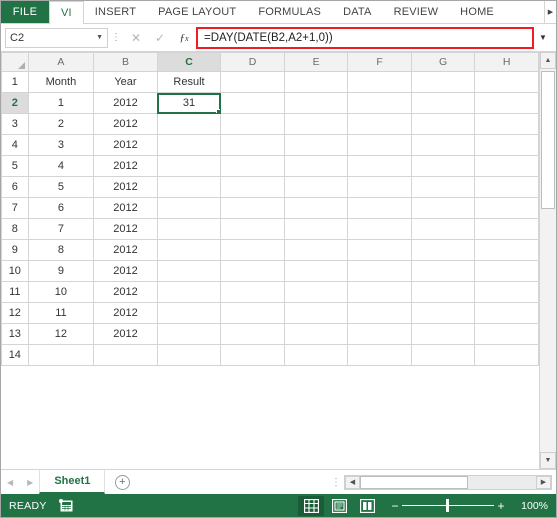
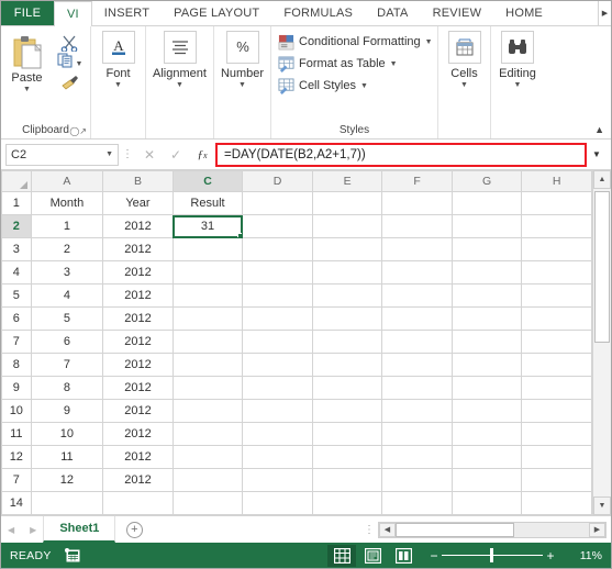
  FILE
  VI
  INSERT
  PAGE LAYOUT
  FORMULAS
  DATA
  REVIEW
  HOME
+ Paste
+ Clipboard
+ ◯↗
+ A
+ Font
+ Alignment
+ %
+ Number
+ Conditional Formatting
+ Format as Table
+ Cell Styles
+ Styles
+ Cells
+ Editing
+ ▲
  C2
  ⋮
  ✕
  ✓
  ƒx
- =DAY(DATE(B2,A2+1,0))
+ =DAY(DATE(B2,A2+1,7))
  ▼
  	A	B	C	D	E	F	G	H
  1	Month	Year	Result
  2	1	2012	31
  3	2	2012
  4	3	2012
  5	4	2012
  6	5	2012
  7	6	2012
  8	7	2012
  9	8	2012
  10	9	2012
  11	10	2012
  12	11	2012
- 13	12	2012
+ 7	12	2012
  14
  ◀
  ▶
  Sheet1
  +
  ⋮
  READY
  −
  +
- 100%
+ 11%
